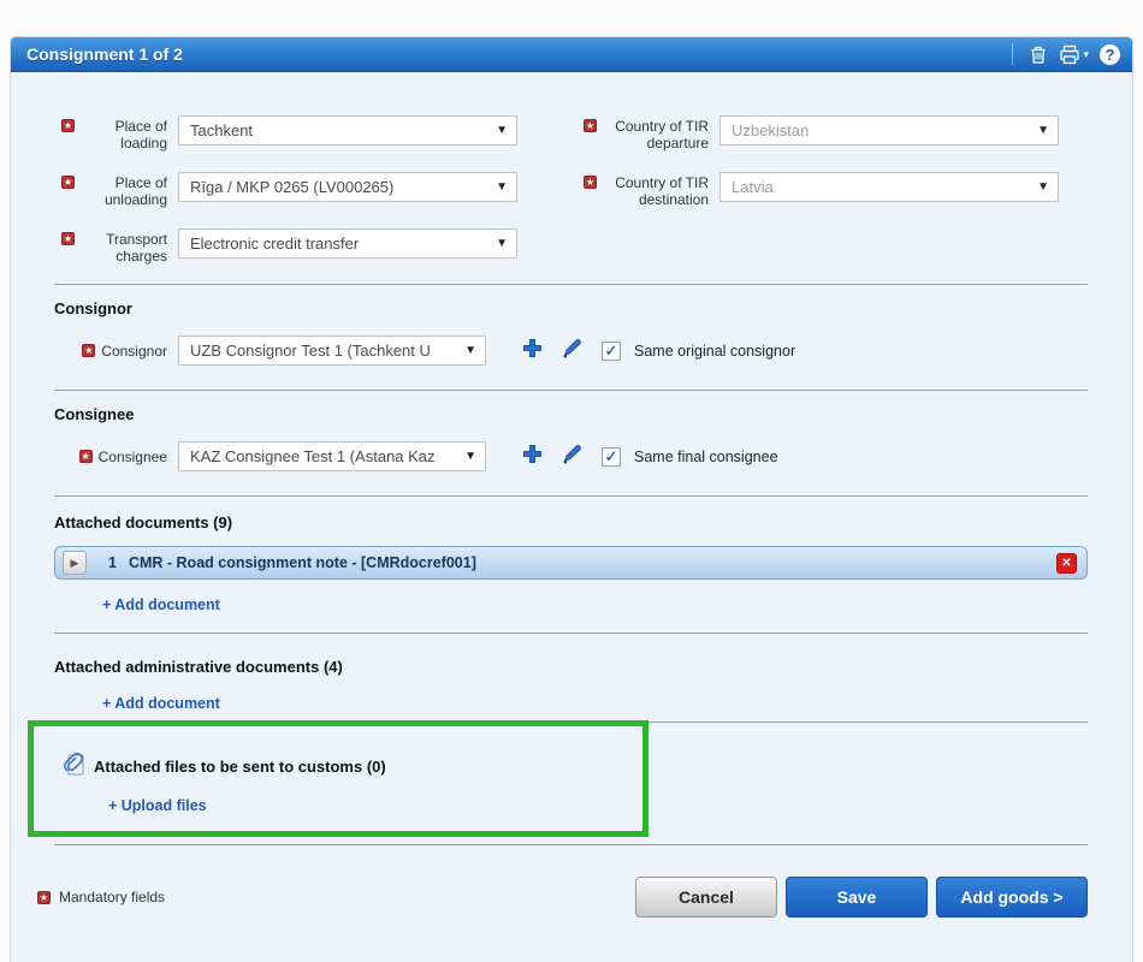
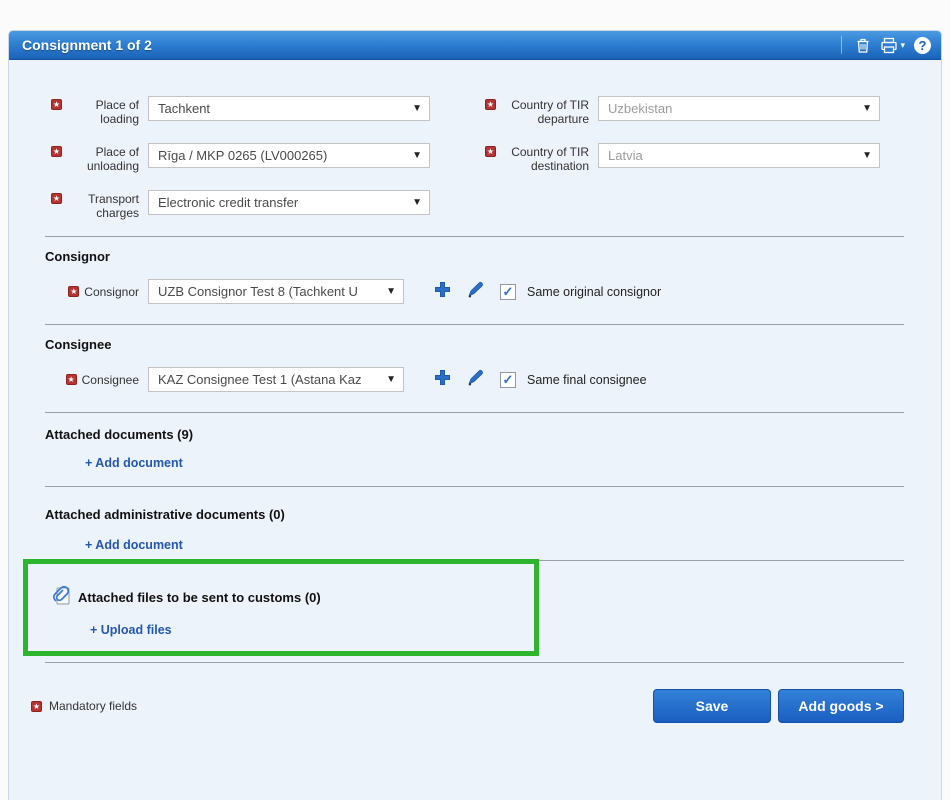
  Consignment 1 of 2
  ▾
  ?
  ★
  Place of loading
  Tachkent
  ▼
  ★
  Country of TIR departure
  Uzbekistan
  ▼
  ★
  Place of unloading
  Rīga / MKP 0265 (LV000265)
  ▼
  ★
  Country of TIR destination
  Latvia
  ▼
  ★
  Transport charges
  Electronic credit transfer
  ▼
  Consignor
  ★
  Consignor
- UZB Consignor Test 1 (Tachkent U
+ UZB Consignor Test 8 (Tachkent U
  ▼
  ✓
  Same original consignor
  Consignee
  ★
  Consignee
  KAZ Consignee Test 1 (Astana Kaz
  ▼
  ✓
  Same final consignee
  Attached documents (9)
- ▶
- 1
- CMR - Road consignment note - [CMRdocref001]
- ✕
  + Add document
- Attached administrative documents (4)
+ Attached administrative documents (0)
  + Add document
  Attached files to be sent to customs (0)
  + Upload files
  ★
  Mandatory fields
- Cancel
  Save
  Add goods >
